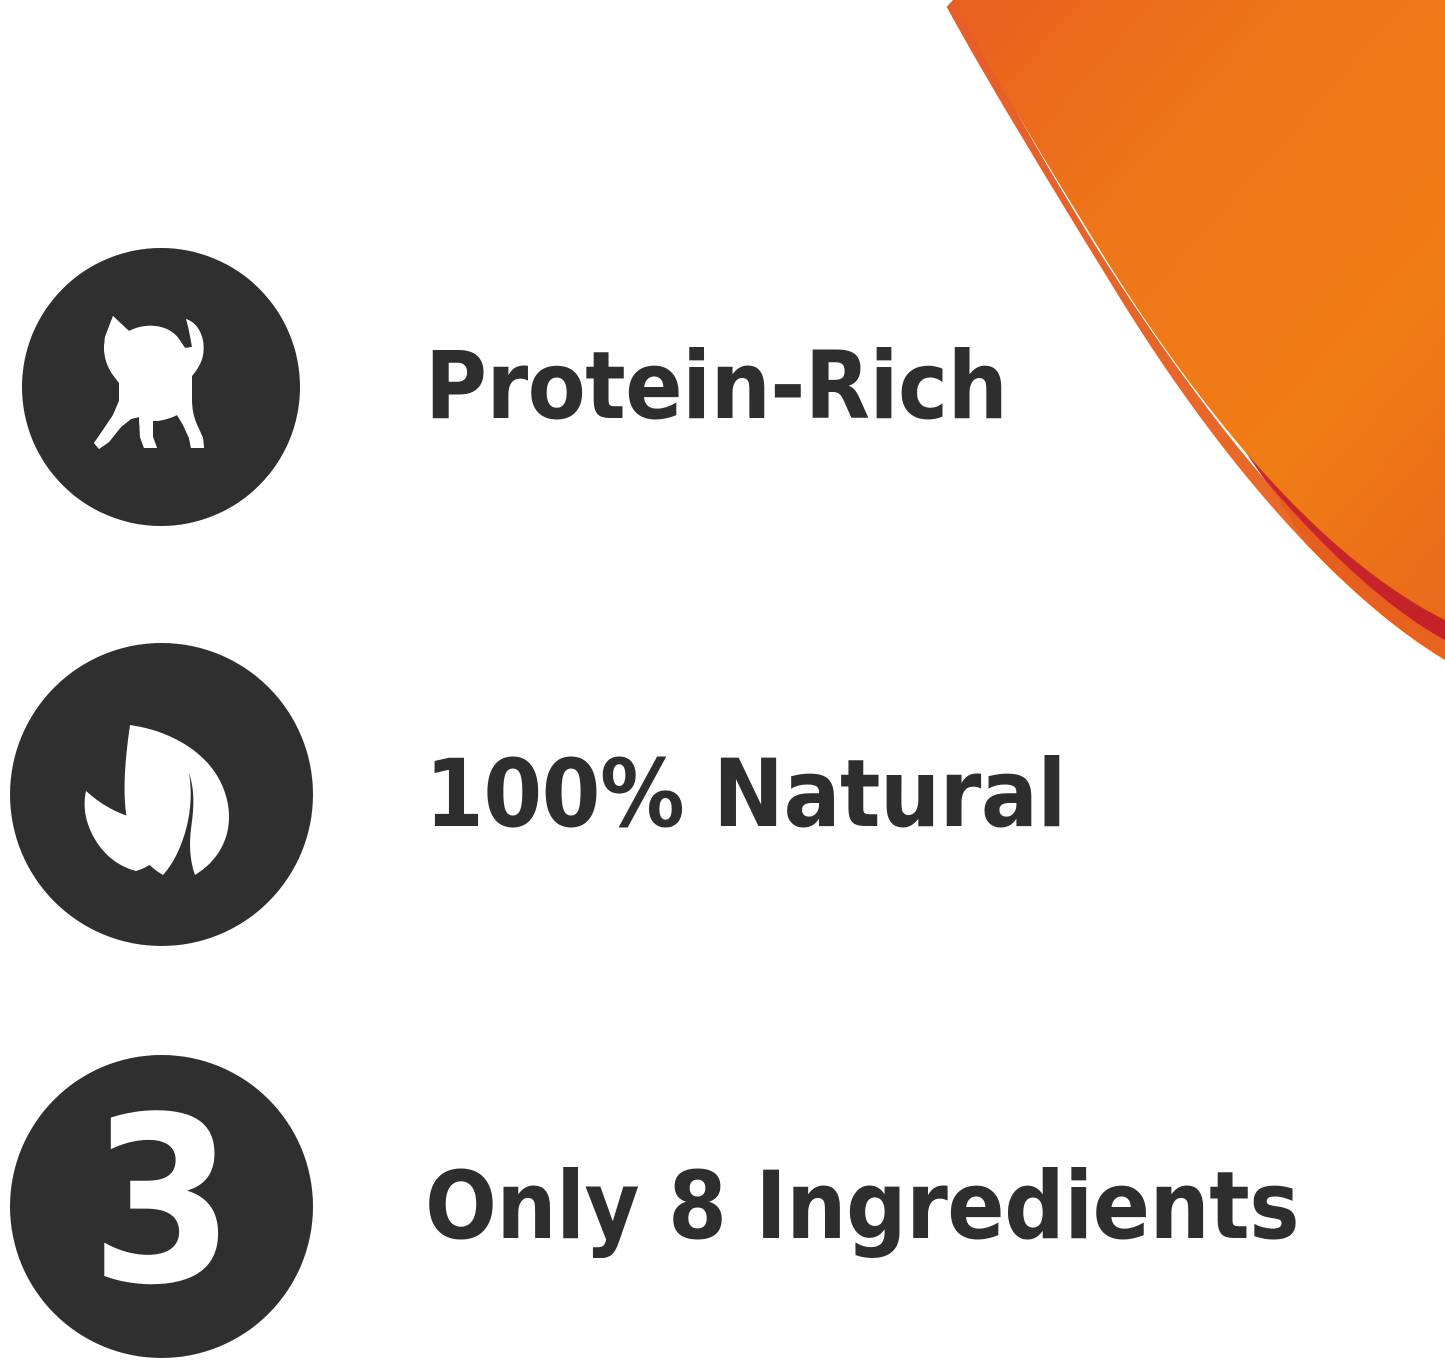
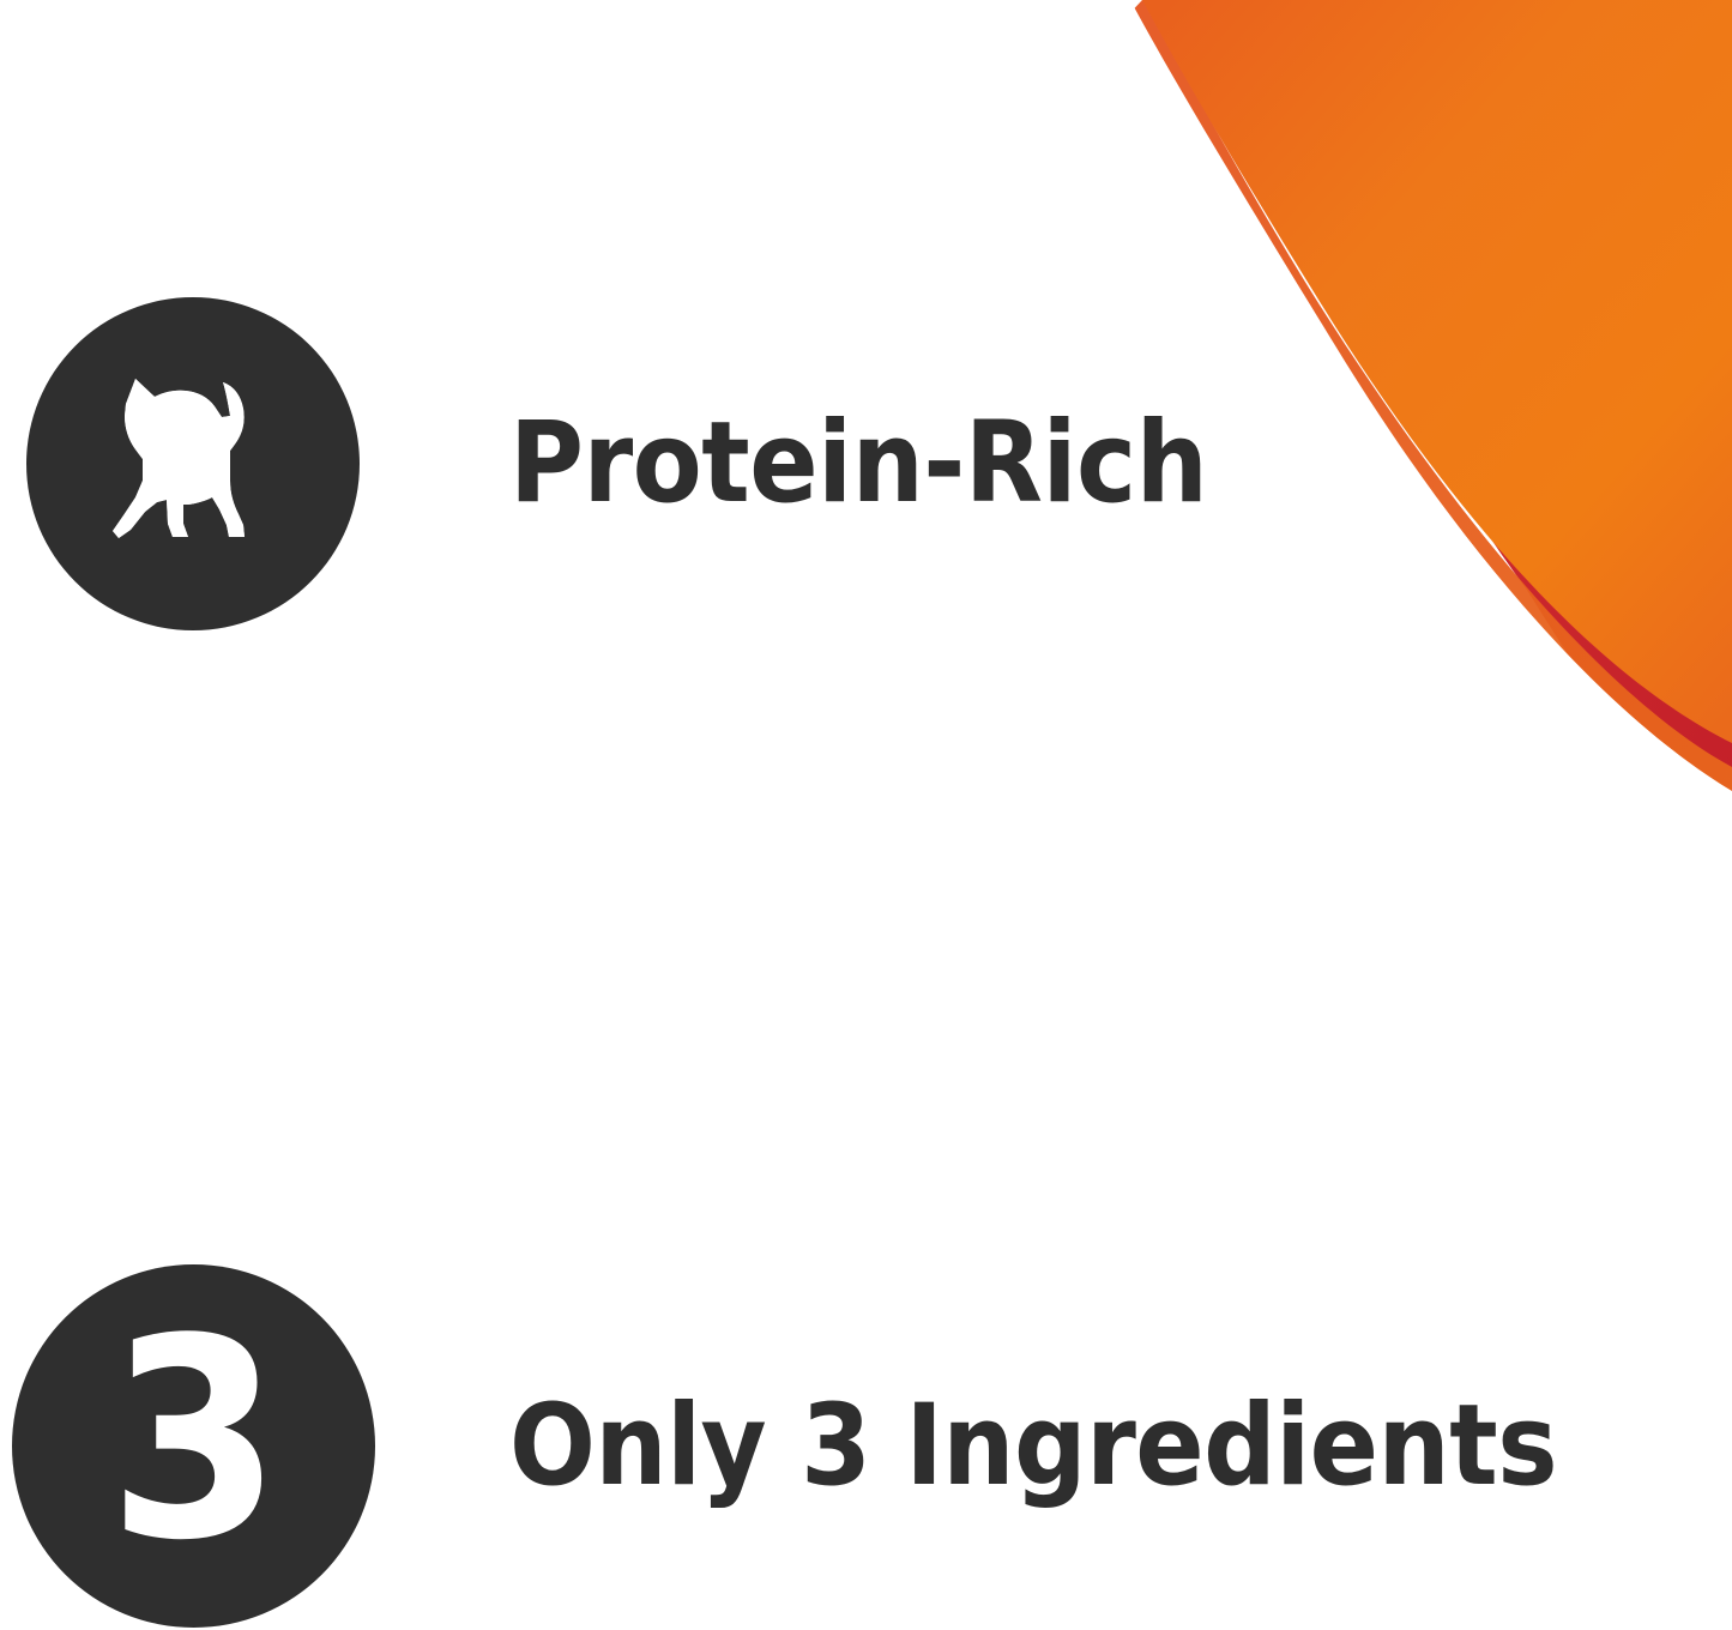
  Protein-Rich
- 100% Natural
  3
- Only 8 Ingredients
+ Only 3 Ingredients
